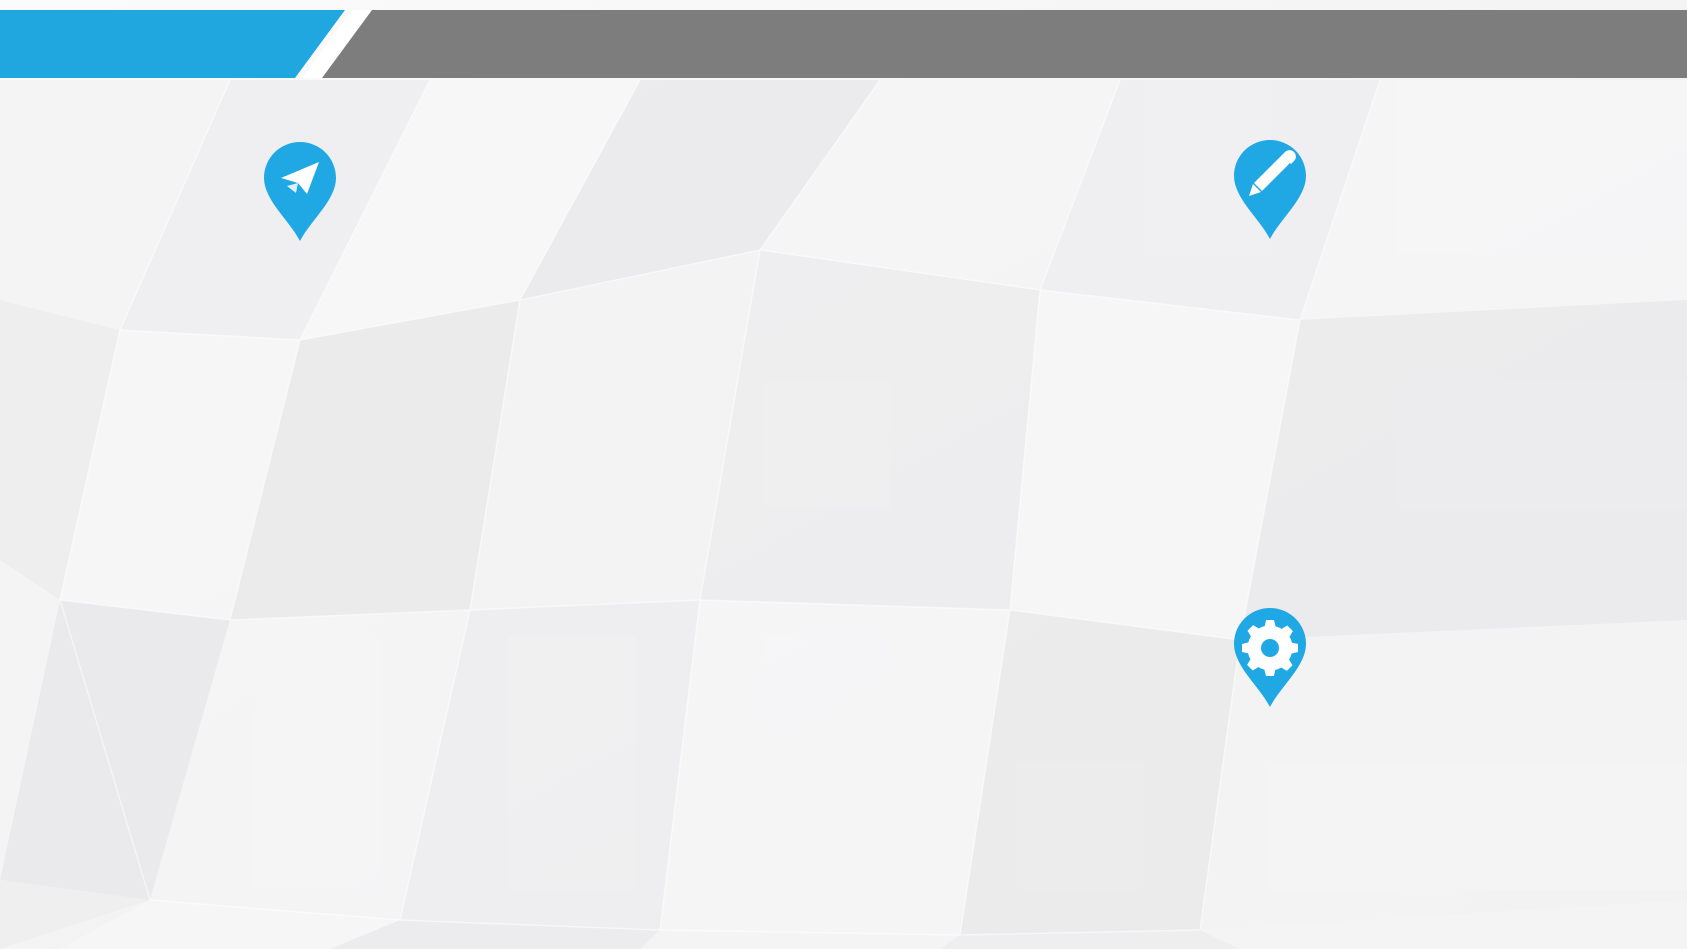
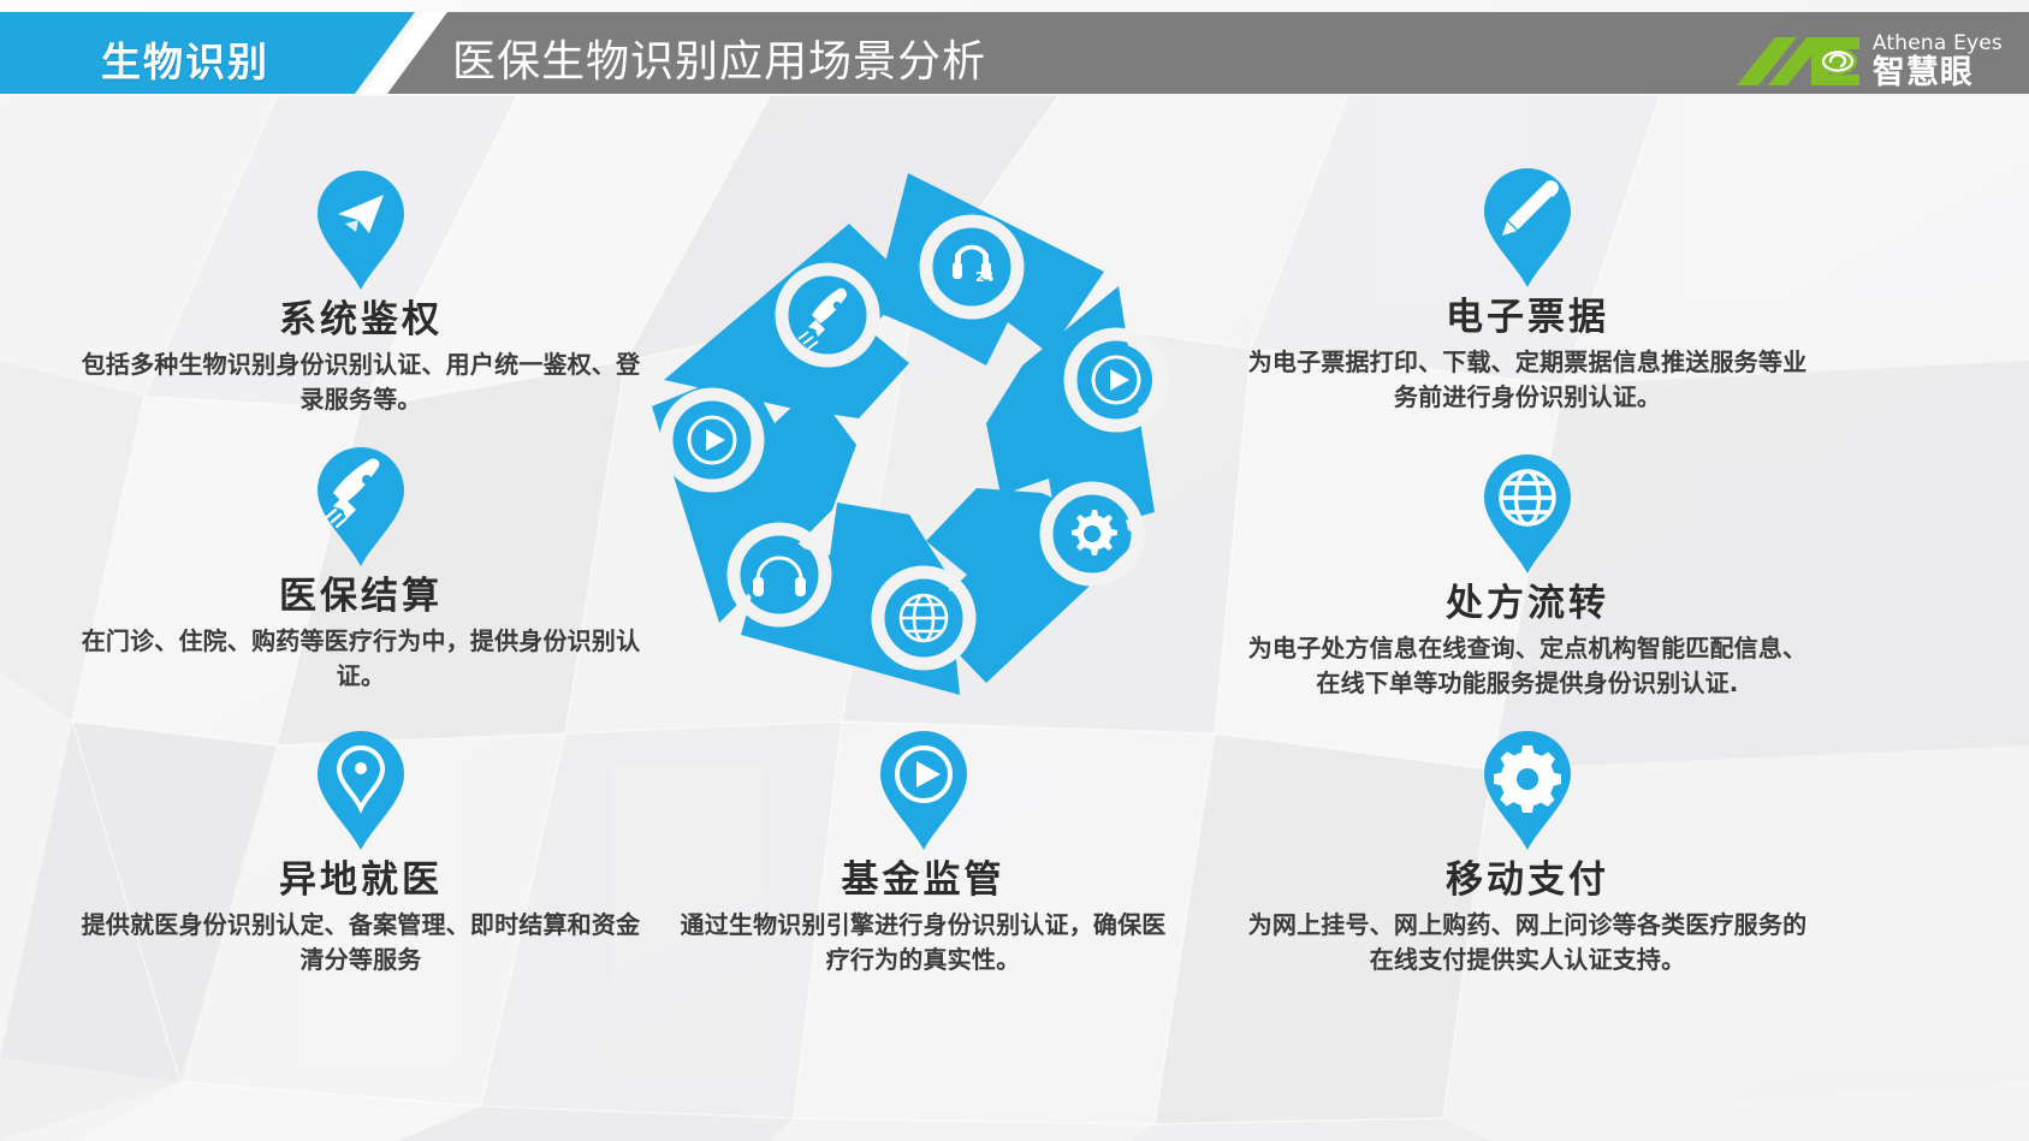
+ 生物识别
+ 医保生物识别应用场景分析
+ Athena Eyes
+ 智慧眼
+ 24
+ 系统鉴权
+ 包括多种生物识别身份识别认证、用户统一鉴权、登录服务等。
+ 医保结算
+ 在门诊、住院、购药等医疗行为中，提供身份识别认证。
+ 异地就医
+ 提供就医身份识别认定、备案管理、即时结算和资金清分等服务
+ 基金监管
+ 通过生物识别引擎进行身份识别认证，确保医疗行为的真实性。
+ 电子票据
+ 为电子票据打印、下载、定期票据信息推送服务等业务前进行身份识别认证。
+ 处方流转
+ 为电子处方信息在线查询、定点机构智能匹配信息、在线下单等功能服务提供身份识别认证.
+ 移动支付
+ 为网上挂号、网上购药、网上问诊等各类医疗服务的在线支付提供实人认证支持。
